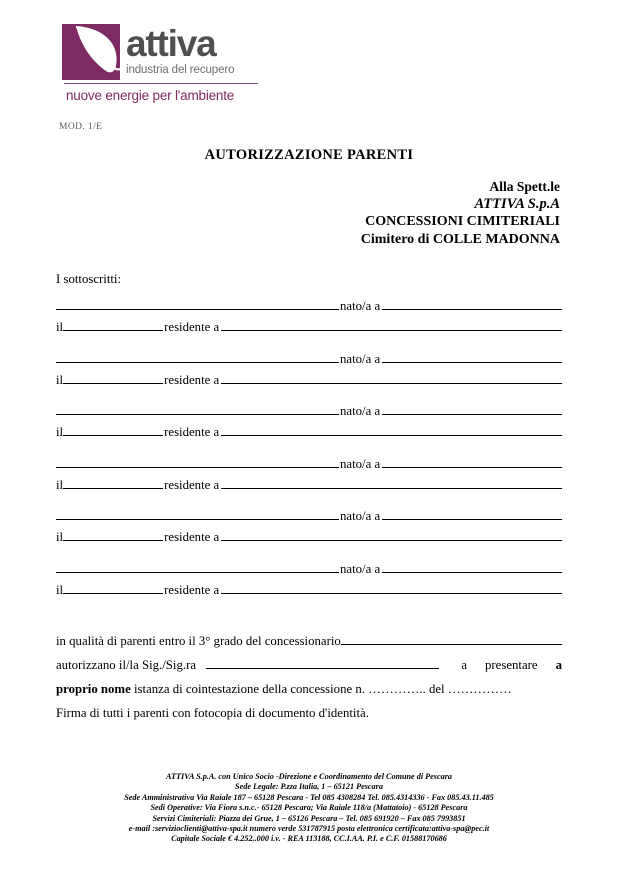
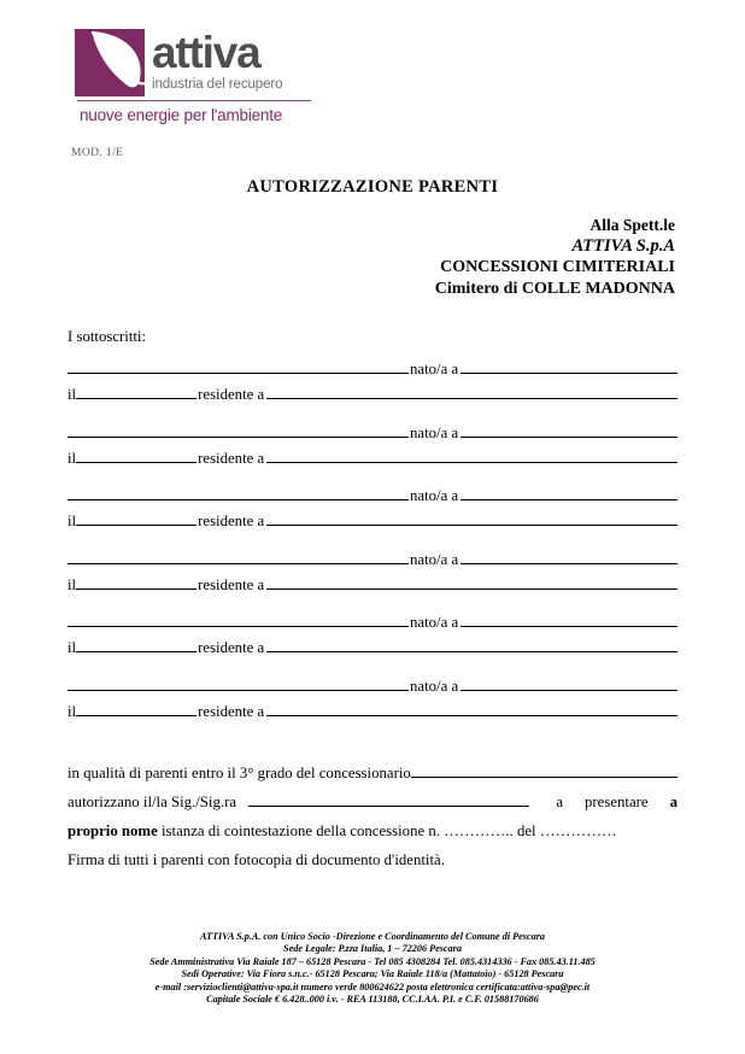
  attiva
  industria del recupero
  nuove energie per l'ambiente
  MOD. 1/E
  AUTORIZZAZIONE PARENTI
  Alla Spett.le
  ATTIVA S.p.A
  CONCESSIONI CIMITERIALI
  Cimitero di COLLE MADONNA
  I sottoscritti:
  nato/a a
  il
  residente a
  nato/a a
  il
  residente a
  nato/a a
  il
  residente a
  nato/a a
  il
  residente a
  nato/a a
  il
  residente a
  nato/a a
  il
  residente a
  in qualità di parenti entro il 3° grado del concessionario
  autorizzano il/la Sig./Sig.ra
  a
  presentare
  a
  proprio nome istanza di cointestazione della concessione n. ………….. del ……………
  Firma di tutti i parenti con fotocopia di documento d'identità.
  ATTIVA S.p.A. con Unico Socio -Direzione e Coordinamento del Comune di Pescara
- Sede Legale: P.zza Italia, 1 – 65121 Pescara
+ Sede Legale: P.zza Italia, 1 – 72206 Pescara
  Sede Amministrativa Via Raiale 187 – 65128 Pescara - Tel 085 4308284 Tel. 085.4314336 - Fax 085.43.11.485
  Sedi Operative: Via Fiora s.n.c.- 65128 Pescara; Via Raiale 118/a (Mattatoio) - 65128 Pescara
- Servizi Cimiteriali: Piazza dei Grue, 1 – 65126 Pescara – Tel. 085 691920 – Fax 085 7993851
- e-mail :servizioclienti@attiva-spa.it numero verde 531787915 posta elettronica certificata:attiva-spa@pec.it
+ e-mail :servizioclienti@attiva-spa.it numero verde 800624622 posta elettronica certificata:attiva-spa@pec.it
- Capitale Sociale € 4.252..000 i.v. - REA 113188, CC.I.AA. P.I. e C.F. 01588170686
+ Capitale Sociale € 6.428..000 i.v. - REA 113188, CC.I.AA. P.I. e C.F. 01588170686
